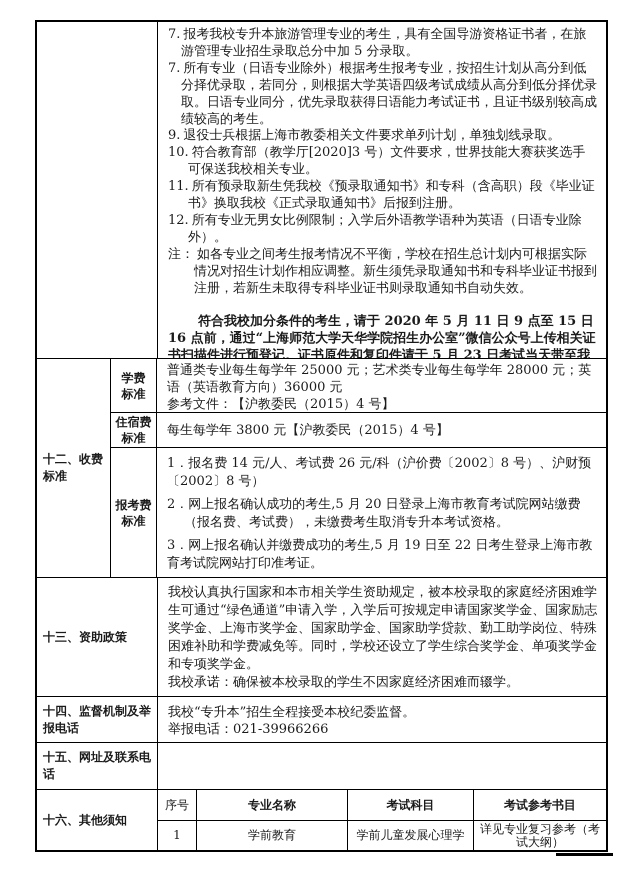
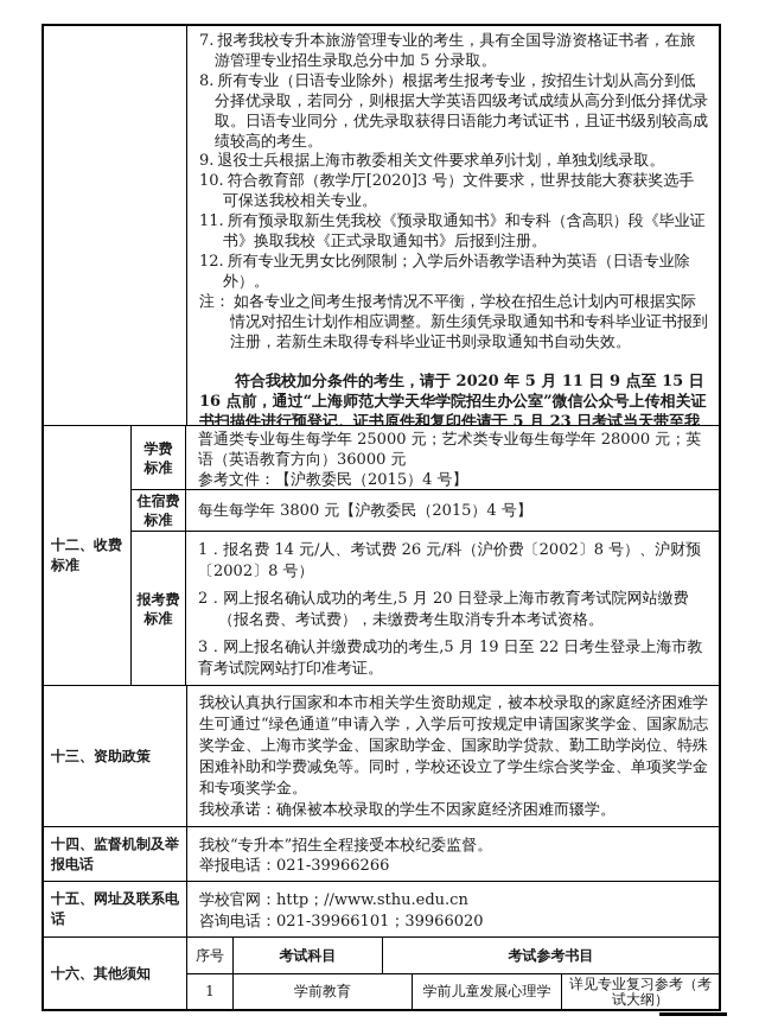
  7. 报考我校专升本旅游管理专业的考生，具有全国导游资格证书者，在旅游管理专业招生录取总分中加 5 分录取。
- 7. 所有专业（日语专业除外）根据考生报考专业，按招生计划从高分到低分择优录取，若同分，则根据大学英语四级考试成绩从高分到低分择优录取。日语专业同分，优先录取获得日语能力考试证书，且证书级别较高成绩较高的考生。
+ 8. 所有专业（日语专业除外）根据考生报考专业，按招生计划从高分到低分择优录取，若同分，则根据大学英语四级考试成绩从高分到低分择优录取。日语专业同分，优先录取获得日语能力考试证书，且证书级别较高成绩较高的考生。
  9. 退役士兵根据上海市教委相关文件要求单列计划，单独划线录取。
  10. 符合教育部（教学厅[2020]3 号）文件要求，世界技能大赛获奖选手可保送我校相关专业。
  11. 所有预录取新生凭我校《预录取通知书》和专科（含高职）段《毕业证书》换取我校《正式录取通知书》后报到注册。
  12. 所有专业无男女比例限制；入学后外语教学语种为英语（日语专业除外）。
  注： 如各专业之间考生报考情况不平衡，学校在招生总计划内可根据实际情况对招生计划作相应调整。新生须凭录取通知书和专科毕业证书报到注册，若新生未取得专科毕业证书则录取通知书自动失效。
  符合我校加分条件的考生，请于 2020 年 5 月 11 日 9 点至 15 日 16 点前，通过“上海师范大学天华学院招生办公室”微信公众号上传相关证书扫描件进行预登记。证书原件和复印件请于 5 月 23 日考试当天带至我
  十二、收费标准
  学费
  标准
  普通类专业每生每学年 25000 元；艺术类专业每生每学年 28000 元；英语（英语教育方向）36000 元
  参考文件：【沪教委民（2015）4 号】
  住宿费
  标准
  每生每学年 3800 元【沪教委民（2015）4 号】
  报考费
  标准
  1．报名费 14 元/人、考试费 26 元/科（沪价费〔2002〕8 号）、沪财预〔2002〕8 号）
  2．网上报名确认成功的考生,5 月 20 日登录上海市教育考试院网站缴费（报名费、考试费），未缴费考生取消专升本考试资格。
  3．网上报名确认并缴费成功的考生,5 月 19 日至 22 日考生登录上海市教育考试院网站打印准考证。
  十三、资助政策
  我校认真执行国家和本市相关学生资助规定，被本校录取的家庭经济困难学生可通过“绿色通道”申请入学，入学后可按规定申请国家奖学金、国家励志奖学金、上海市奖学金、国家助学金、国家助学贷款、勤工助学岗位、特殊困难补助和学费减免等。同时，学校还设立了学生综合奖学金、单项奖学金和专项奖学金。
  我校承诺：确保被本校录取的学生不因家庭经济困难而辍学。
  十四、监督机制及举报电话
  我校“专升本”招生全程接受本校纪委监督。
  举报电话：021-39966266
  十五、网址及联系电话
+ 学校官网：http；//www.sthu.edu.cn
+ 咨询电话：021-39966101；39966020
  十六、其他须知
  序号
- 专业名称
  考试科目
  考试参考书目
  1
  学前教育
  学前儿童发展心理学
  详见专业复习参考（考试大纲）
